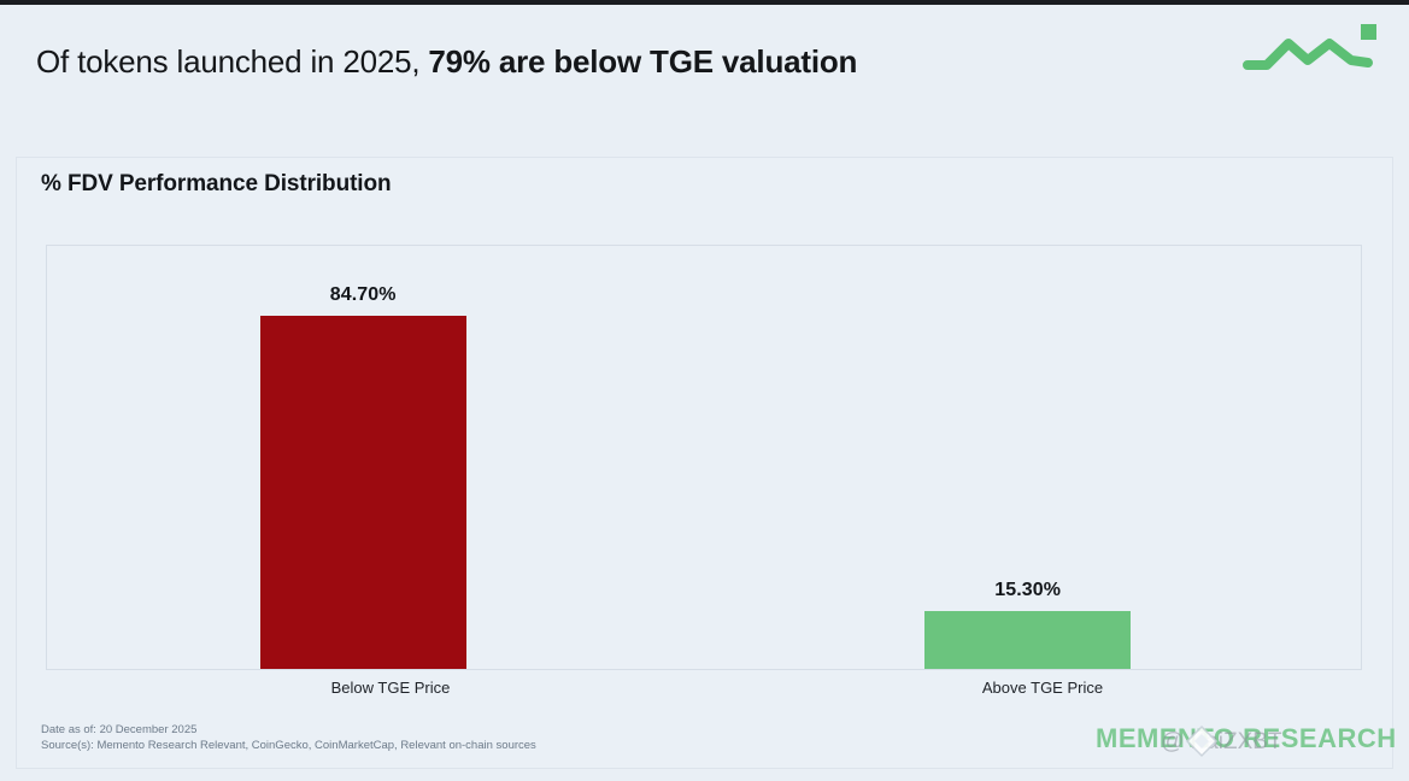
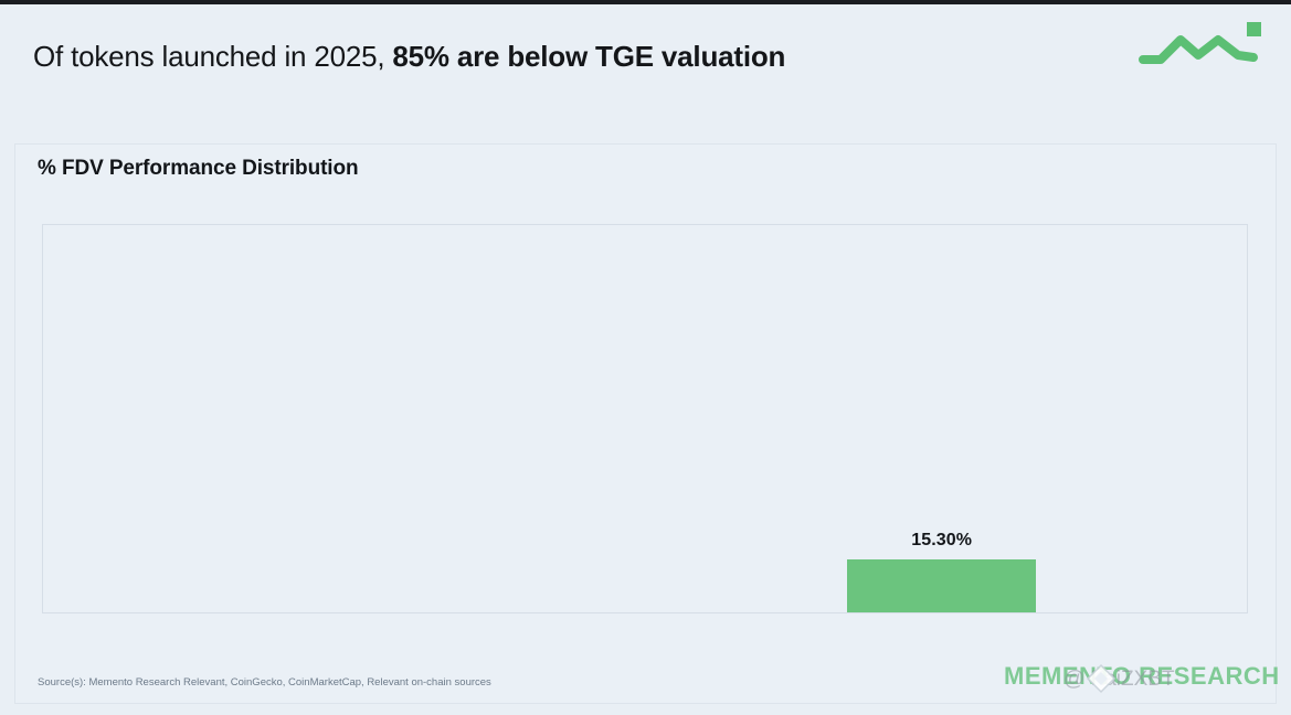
- Of tokens launched in 2025, 79% are below TGE valuation
+ Of tokens launched in 2025, 85% are below TGE valuation
  % FDV Performance Distribution
- 84.70%
  15.30%
- Below TGE Price
- Above TGE Price
- Date as of: 20 December 2025
  Source(s): Memento Research Relevant, CoinGecko, CoinMarketCap, Relevant on-chain sources
  MEMENO RESEARCH
  @iZXBT
